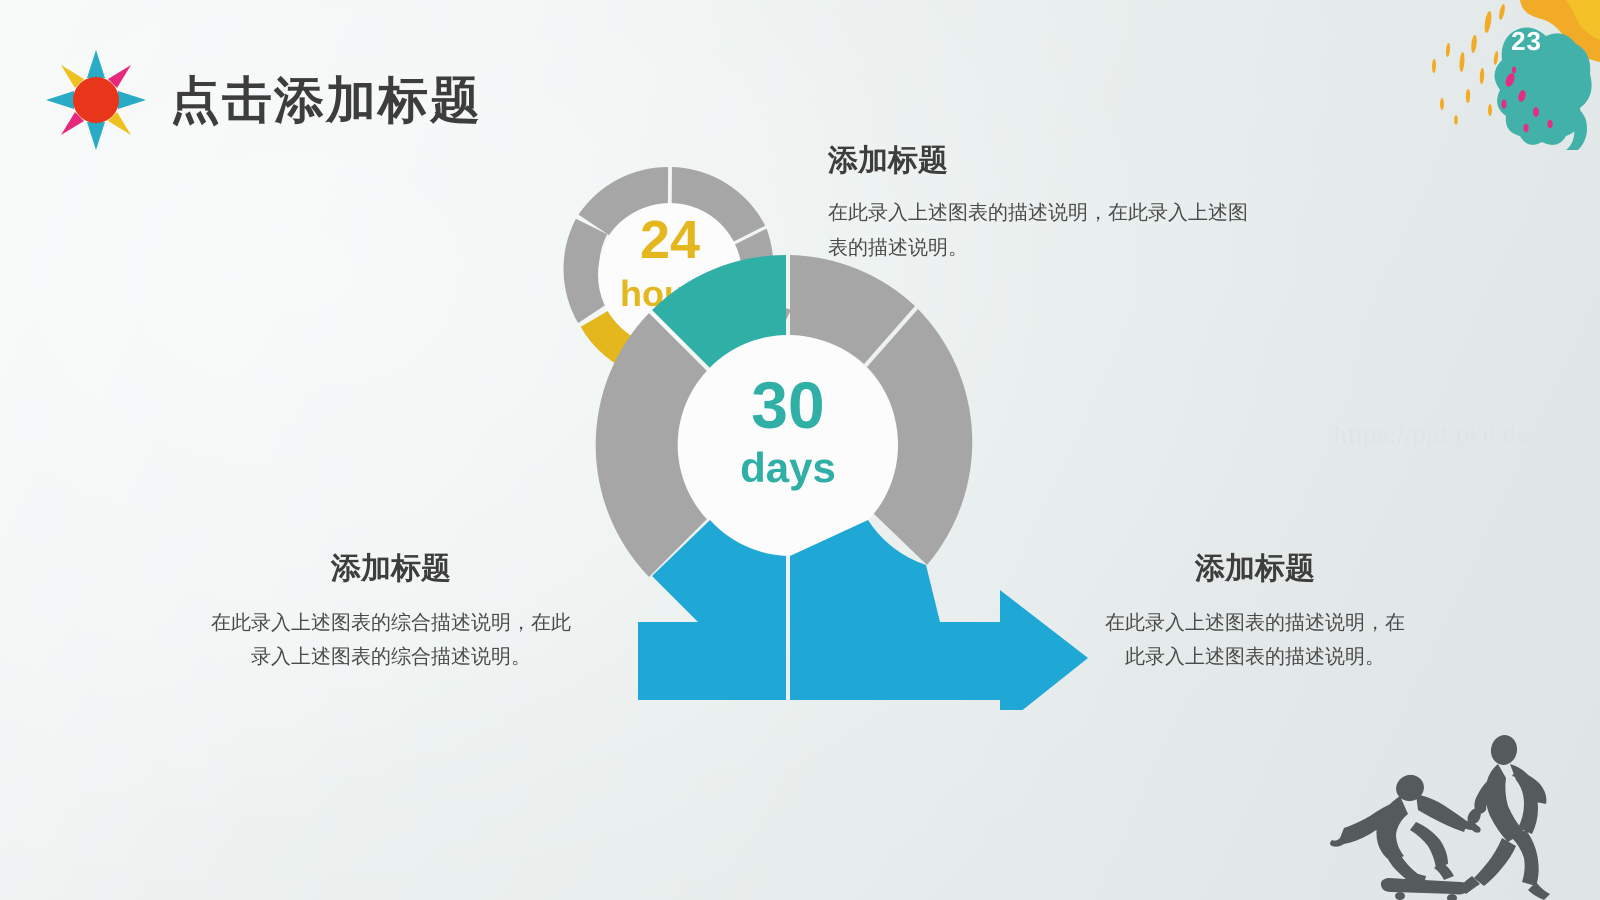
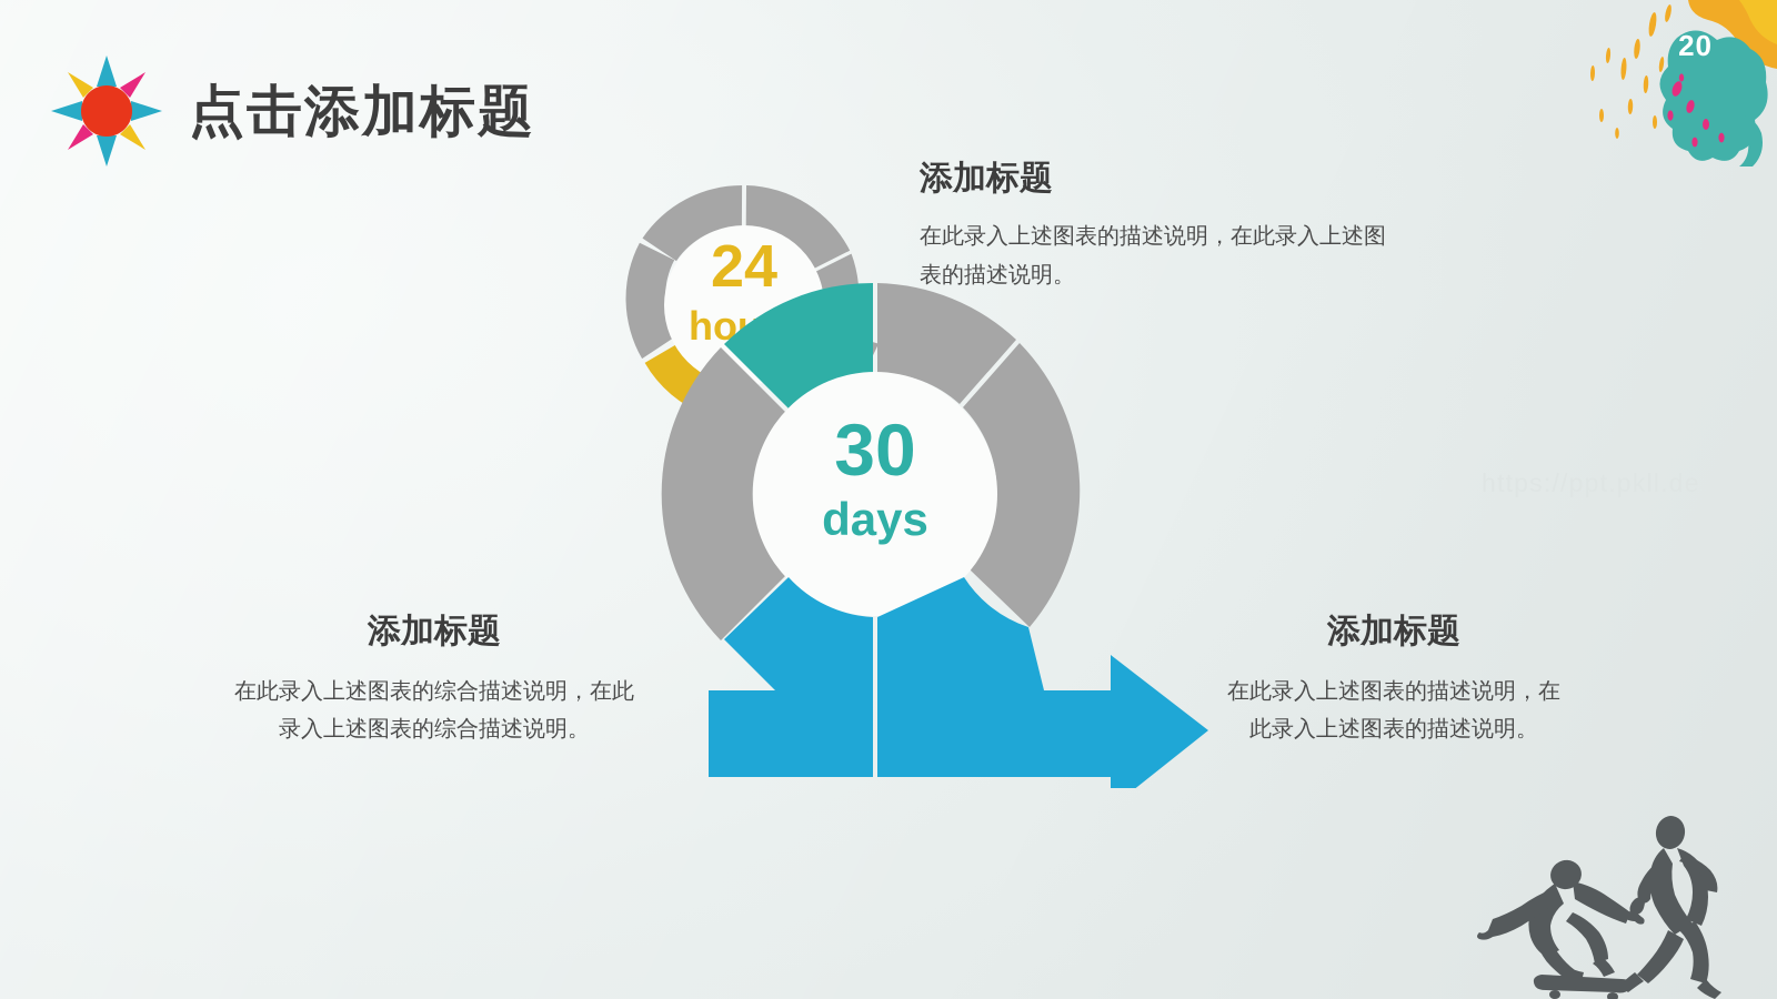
- 23
+ 20
  点击添加标题
  24
  30
  days
  添加标题
  在此录入上述图表的描述说明，在此录入上述图表的描述说明。
  添加标题
  在此录入上述图表的综合描述说明，在此录入上述图表的综合描述说明。
  添加标题
  在此录入上述图表的描述说明，在此录入上述图表的描述说明。
